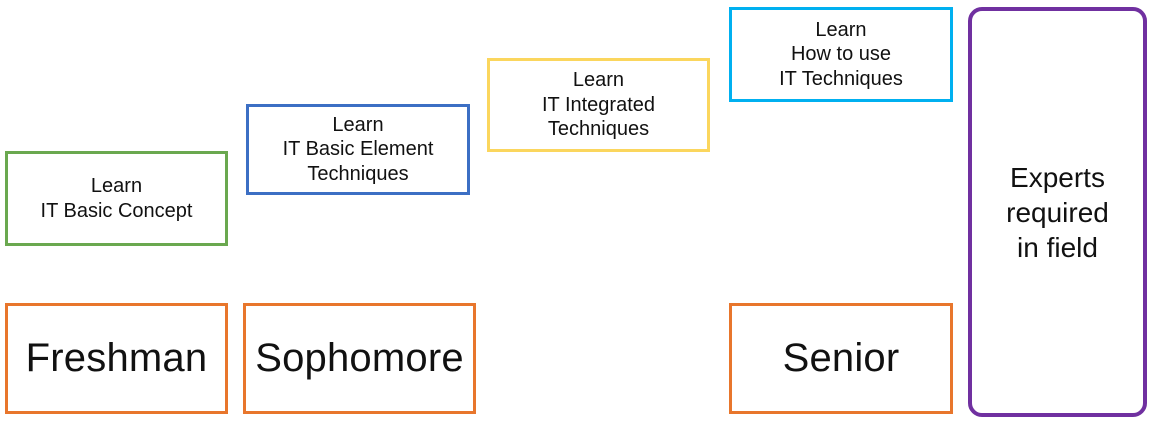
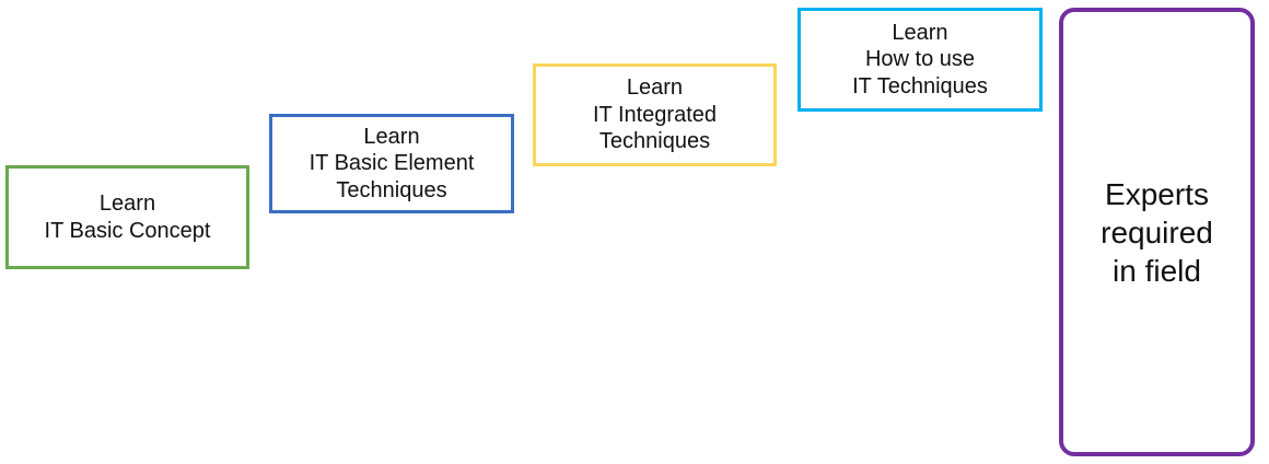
  Learn
  IT Basic Concept
  Learn
  IT Basic Element
  Techniques
  Learn
  IT Integrated
  Techniques
  Learn
  How to use
  IT Techniques
- Freshman
- Sophomore
- Senior
  Experts
  required
  in field
